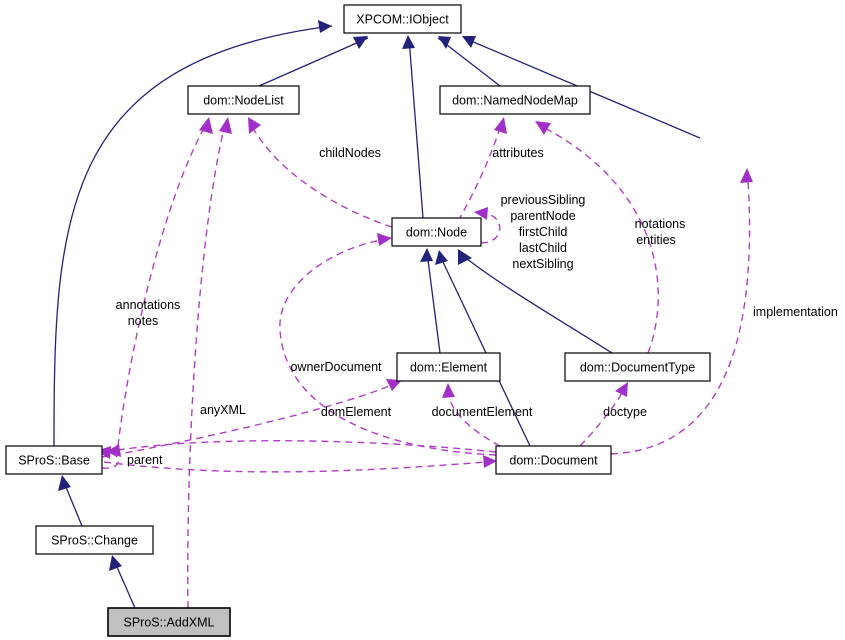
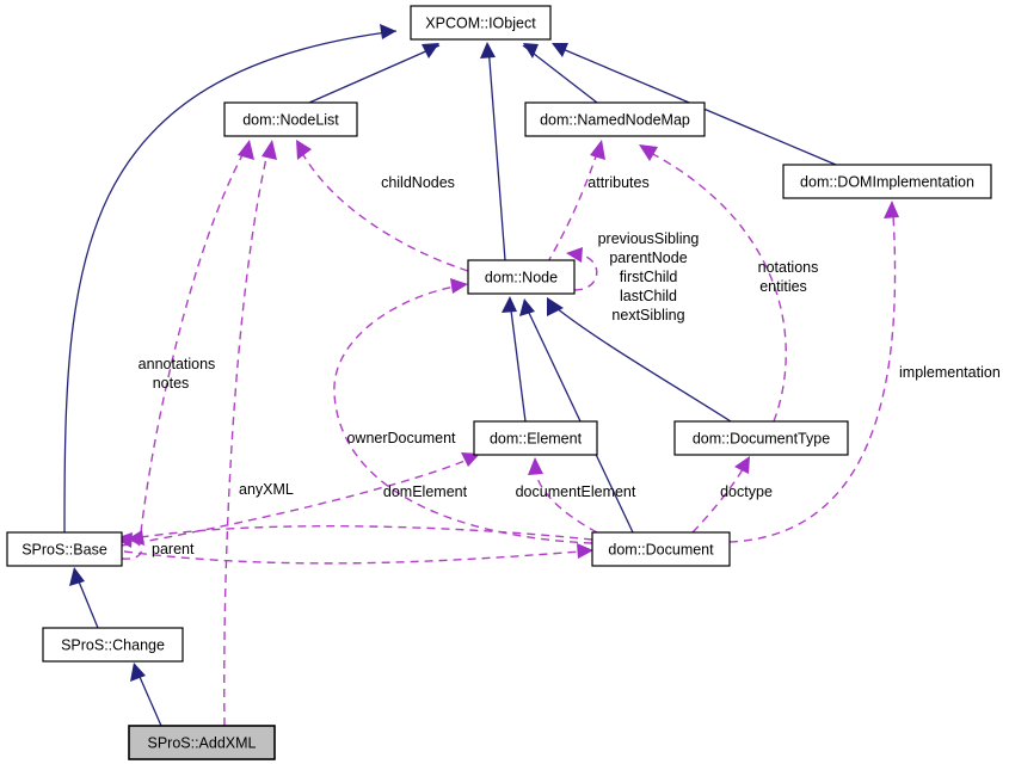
  XPCOM::IObject
  dom::NodeList
  dom::NamedNodeMap
+ dom::DOMImplementation
  dom::Node
  dom::Element
  dom::DocumentType
  SProS::Base
  dom::Document
  SProS::Change
  SProS::AddXML
  childNodes
  attributes
  previousSibling
  parentNode
  firstChild
  lastChild
  nextSibling
  notations
  entities
  implementation
  annotations
  notes
  ownerDocument
  anyXML
  domElement
  documentElement
  doctype
  parent
